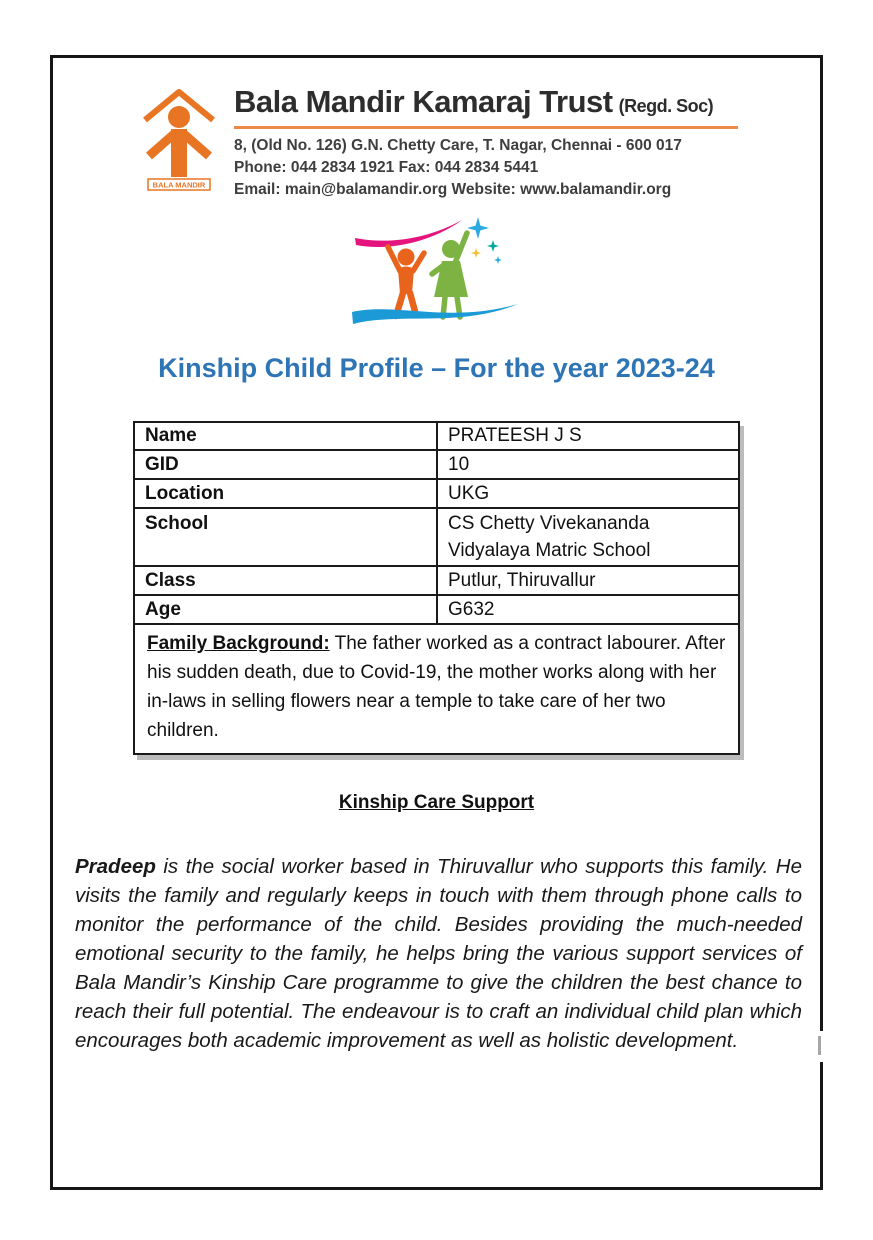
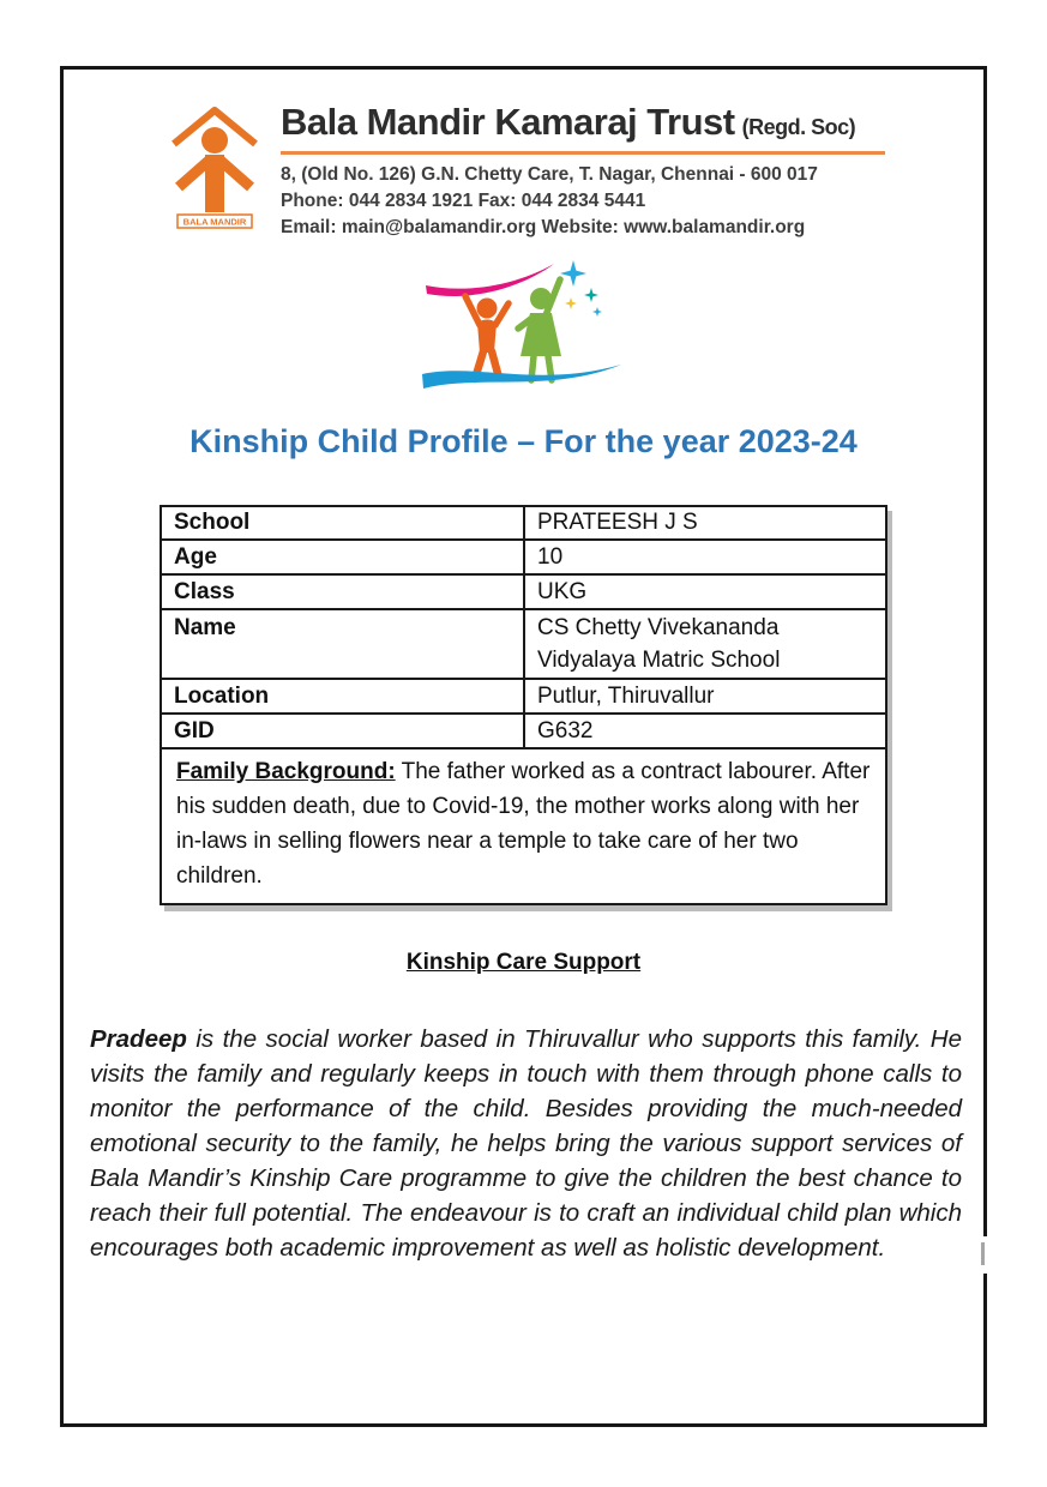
  BALA MANDIR
  Bala Mandir Kamaraj Trust (Regd. Soc)
  8, (Old No. 126) G.N. Chetty Care, T. Nagar, Chennai - 600 017
  Phone: 044 2834 1921 Fax: 044 2834 5441
  Email: main@balamandir.org Website: www.balamandir.org
  Kinship Child Profile – For the year 2023-24
- Name
+ School
  PRATEESH J S
- GID
+ Age
  10
- Location
+ Class
  UKG
- School
+ Name
  CS Chetty Vivekananda
  Vidyalaya Matric School
- Class
+ Location
  Putlur, Thiruvallur
- Age
+ GID
  G632
  Family Background: The father worked as a contract labourer. After his sudden death, due to Covid-19, the mother works along with her in-laws in selling flowers near a temple to take care of her two children.
  Kinship Care Support
  Pradeep is the social worker based in Thiruvallur who supports this family. He visits the family and regularly keeps in touch with them through phone calls to monitor the performance of the child. Besides providing the much-needed emotional security to the family, he helps bring the various support services of Bala Mandir’s Kinship Care programme to give the children the best chance to reach their full potential. The endeavour is to craft an individual child plan which encourages both academic improvement as well as holistic development.
